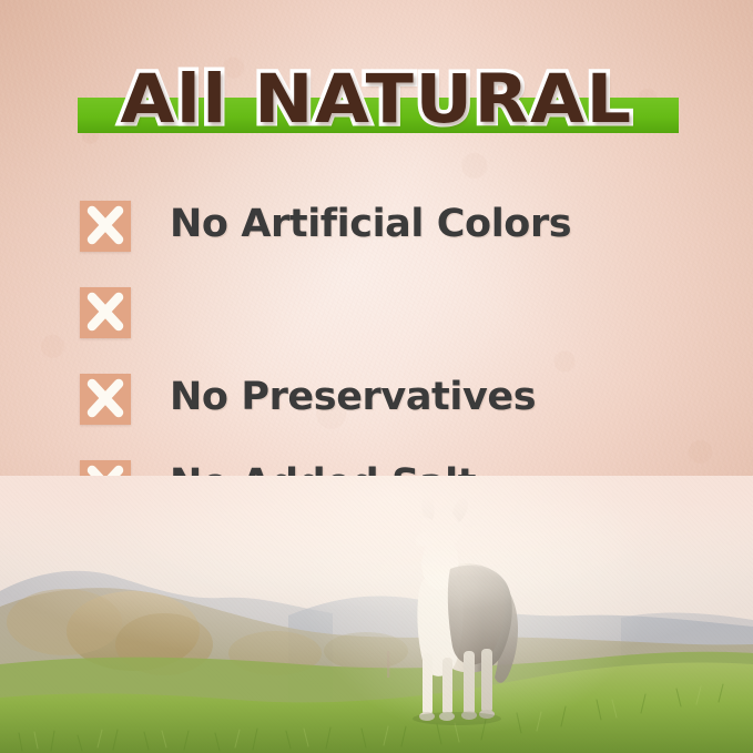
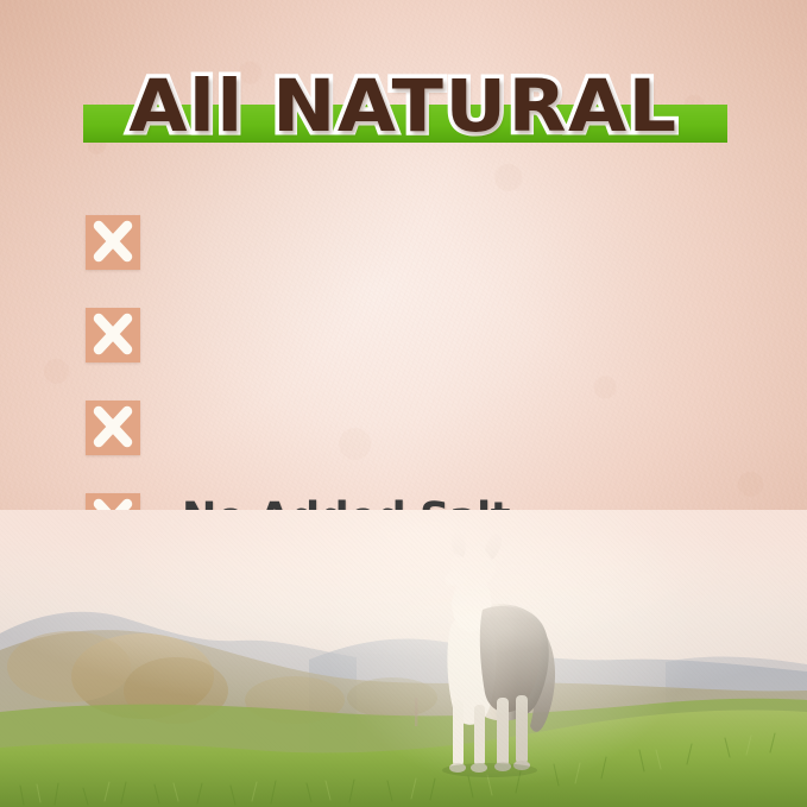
  All NATURAL
- No Artificial Colors
- No Preservatives
